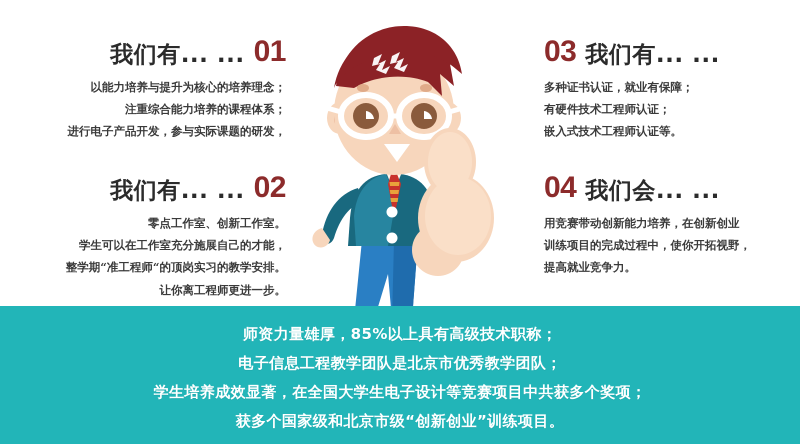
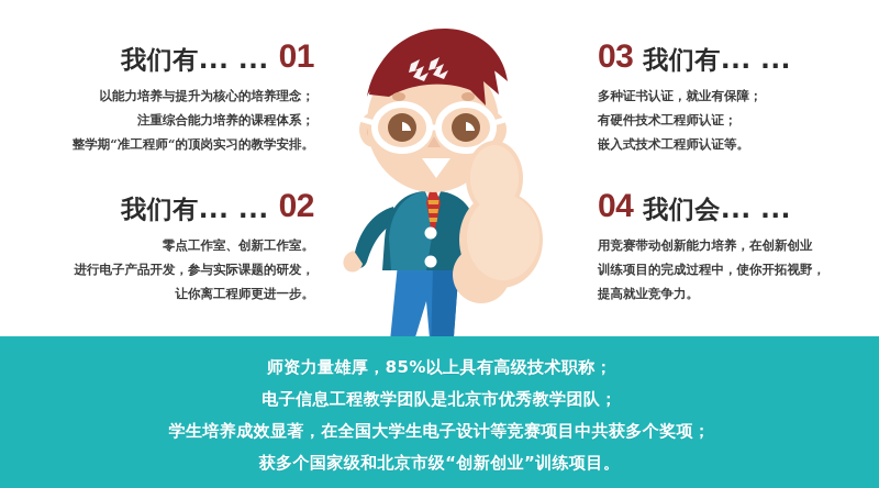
  我们有... ...
  01
  以能力培养与提升为核心的培养理念；
  注重综合能力培养的课程体系；
- 进行电子产品开发，参与实际课题的研发，
+ 整学期“准工程师“的顶岗实习的教学安排。
  我们有... ...
  02
  零点工作室、创新工作室。
- 学生可以在工作室充分施展自己的才能，
- 整学期“准工程师“的顶岗实习的教学安排。
+ 进行电子产品开发，参与实际课题的研发，
  让你离工程师更进一步。
  03
  我们有... ...
  多种证书认证，就业有保障；
  有硬件技术工程师认证；
  嵌入式技术工程师认证等。
  04
  我们会... ...
  用竞赛带动创新能力培养，在创新创业
  训练项目的完成过程中，使你开拓视野，
  提高就业竞争力。
  师资力量雄厚，85%以上具有高级技术职称；
  电子信息工程教学团队是北京市优秀教学团队；
  学生培养成效显著，在全国大学生电子设计等竞赛项目中共获多个奖项；
  获多个国家级和北京市级“创新创业”训练项目。
